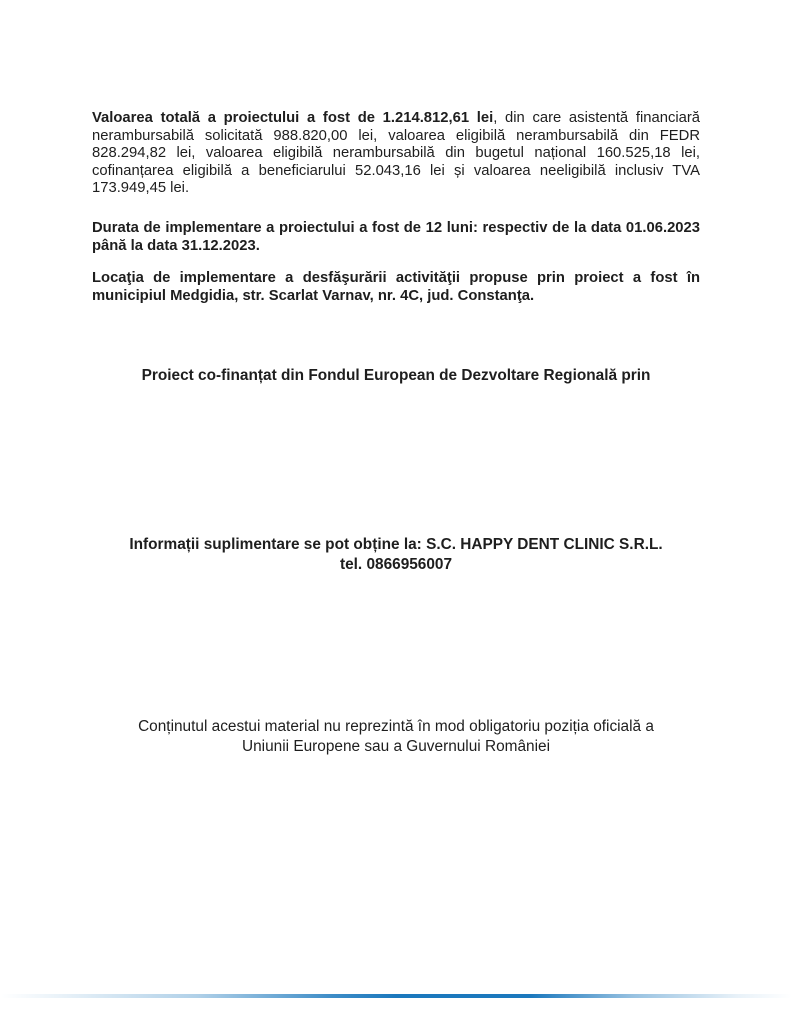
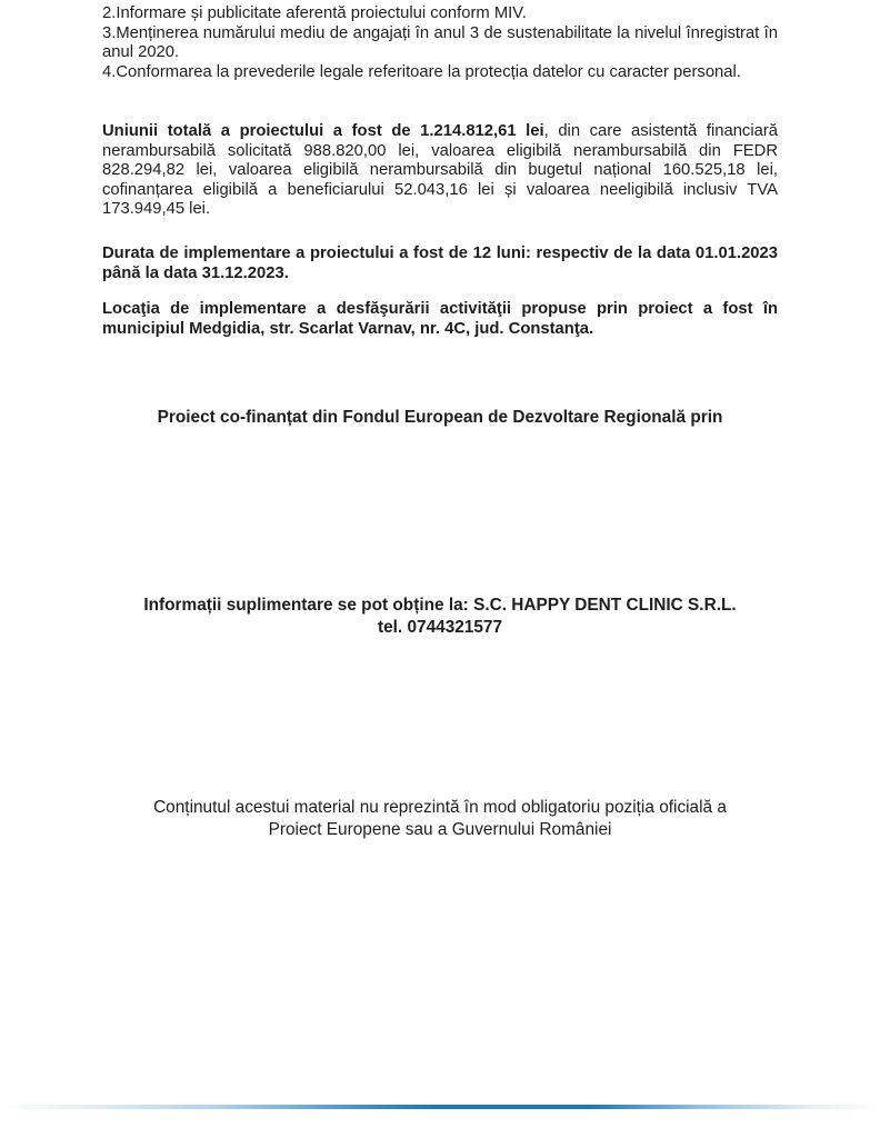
+ 2.Informare și publicitate aferentă proiectului conform MIV.
+ 3.Menținerea numărului mediu de angajați în anul 3 de sustenabilitate la nivelul înregistrat în anul 2020.
+ 4.Conformarea la prevederile legale referitoare la protecția datelor cu caracter personal.
- Valoarea totală a proiectului a fost de 1.214.812,61 lei, din care asistentă financiară nerambursabilă solicitată 988.820,00 lei, valoarea eligibilă nerambursabilă din FEDR 828.294,82 lei, valoarea eligibilă nerambursabilă din bugetul național 160.525,18 lei, cofinanțarea eligibilă a beneficiarului 52.043,16 lei și valoarea neeligibilă inclusiv TVA 173.949,45 lei.
+ Uniunii totală a proiectului a fost de 1.214.812,61 lei, din care asistentă financiară nerambursabilă solicitată 988.820,00 lei, valoarea eligibilă nerambursabilă din FEDR 828.294,82 lei, valoarea eligibilă nerambursabilă din bugetul național 160.525,18 lei, cofinanțarea eligibilă a beneficiarului 52.043,16 lei și valoarea neeligibilă inclusiv TVA 173.949,45 lei.
- Durata de implementare a proiectului a fost de 12 luni: respectiv de la data 01.06.2023 până la data 31.12.2023.
+ Durata de implementare a proiectului a fost de 12 luni: respectiv de la data 01.01.2023 până la data 31.12.2023.
  Locaţia de implementare a desfăşurării activităţii propuse prin proiect a fost în municipiul Medgidia, str. Scarlat Varnav, nr. 4C, jud. Constanţa.
  Proiect co-finanțat din Fondul European de Dezvoltare Regională prin
  Informații suplimentare se pot obține la: S.C. HAPPY DENT CLINIC S.R.L.
- tel. 0866956007
+ tel. 0744321577
  Conținutul acestui material nu reprezintă în mod obligatoriu poziția oficială a
- Uniunii Europene sau a Guvernului României
+ Proiect Europene sau a Guvernului României
